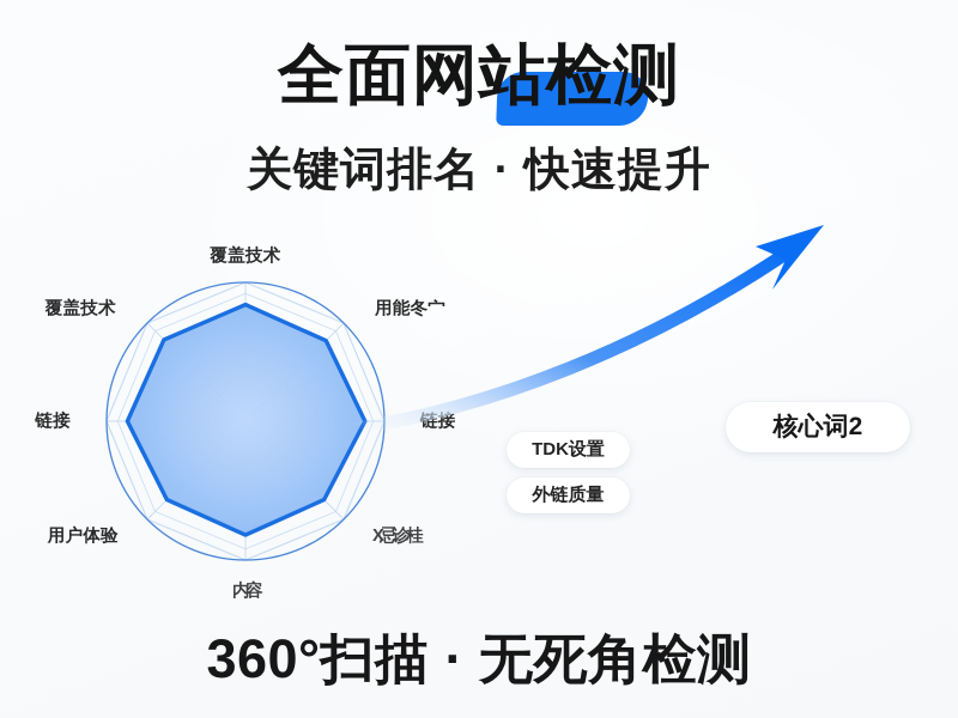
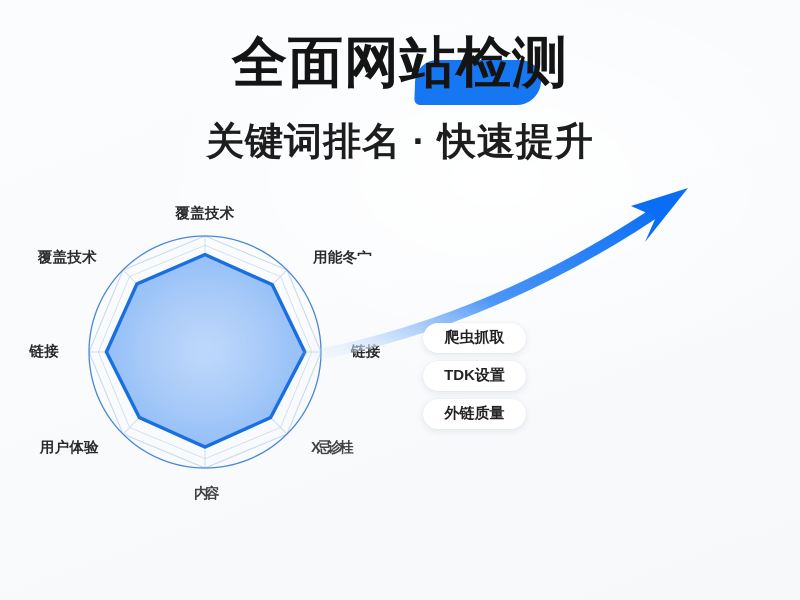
  全面网站检测
  关键词排名 · 快速提升
  覆盖技术
  用能冬宀
  链接
  X忌诊桂
  内容
  用户体验
  链接
  覆盖技术
+ 爬虫抓取
  TDK设置
  外链质量
- 核心词2
- 360°扫描 · 无死角检测
